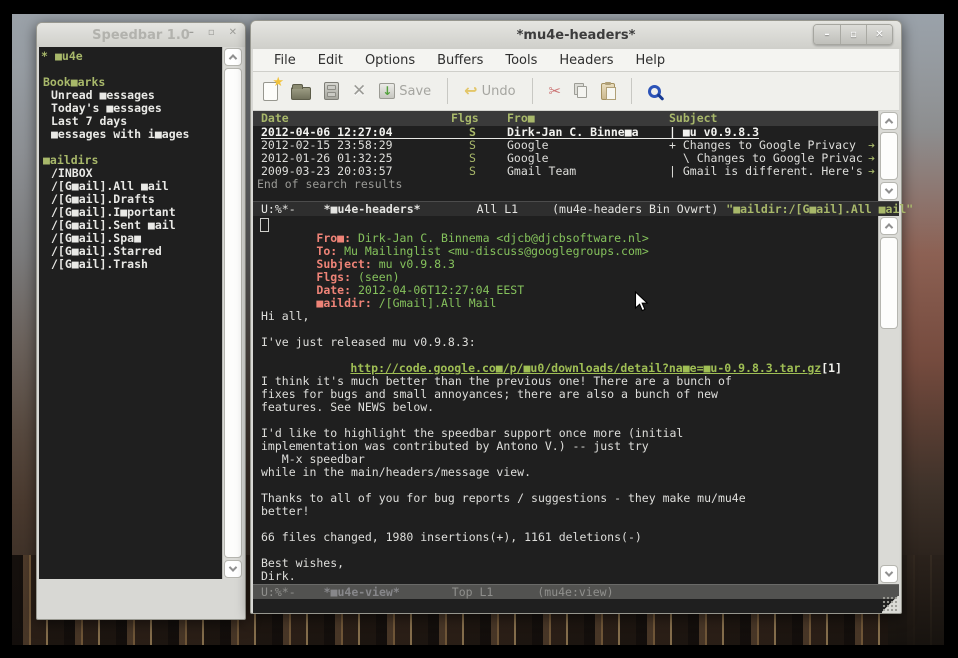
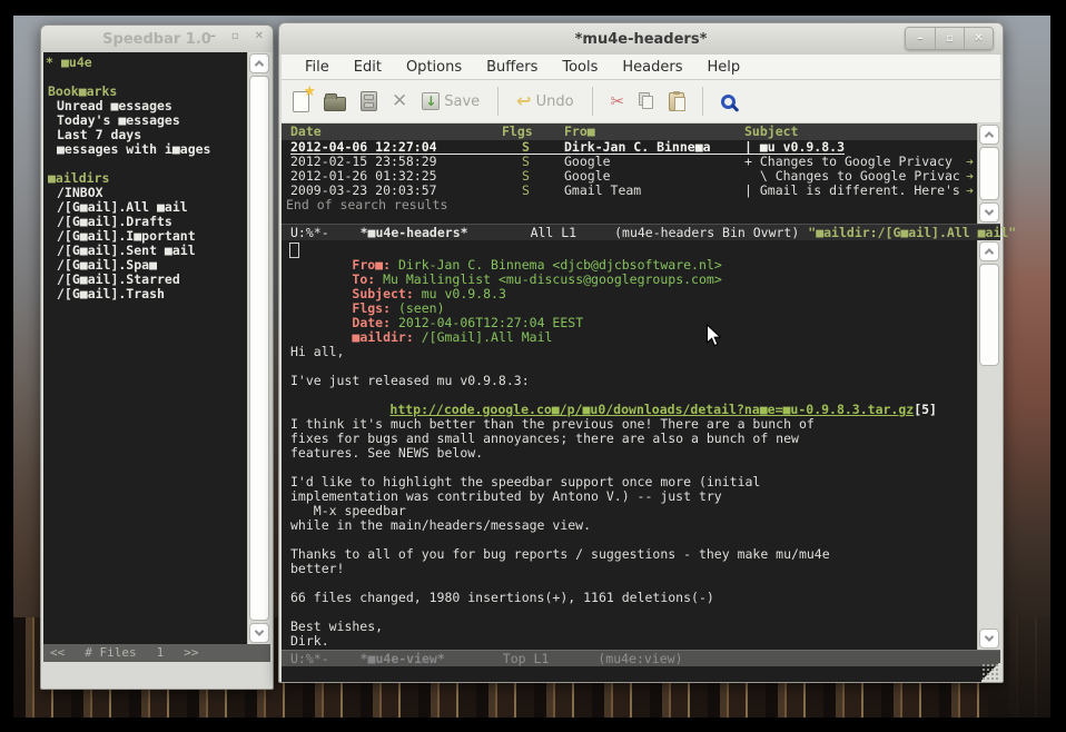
  Speedbar 1.0
  –
  ▫
  ✕
  *
  ■u4e
  Book■arks
  Unread ■essages
  Today's ■essages
  Last 7 days
  ■essages with i■ages
  ■aildirs
  /INBOX
  /[G■ail].All ■ail
  /[G■ail].Drafts
  /[G■ail].I■portant
  /[G■ail].Sent ■ail
  /[G■ail].Spa■
  /[G■ail].Starred
  /[G■ail].Trash
+ <<
+ # Files
+ 1
+ >>
  *mu4e-headers*
  –
  ▫
  ✕
  File
  Edit
  Options
  Buffers
  Tools
  Headers
  Help
  ★
  ✕
  ↓
  Save
  ↩
  Undo
  ✂
  Date
  Flgs
  Fro■
  Subject
  2012-04-06 12:27:04
  S
  Dirk-Jan C. Binne■a
  | ■u v0.9.8.3
  2012-02-15 23:58:29
  S
  Google
  + Changes to Google Privacy
  ➔
  2012-01-26 01:32:25
  S
  Google
  \ Changes to Google Privac
  ➔
  2009-03-23 20:03:57
  S
  Gmail Team
  | Gmail is different. Here's
  ➔
  End of search results
  U:%*-
  *■u4e-headers*
  All L1
  (mu4e-headers Bin Ovwrt)
  "■aildir:/[G■ail].All ■ail"
  Fro■: Dirk-Jan C. Binnema <djcb@djcbsoftware.nl>
  To: Mu Mailinglist <mu-discuss@googlegroups.com>
  Subject: mu v0.9.8.3
  Flgs: (seen)
  Date: 2012-04-06T12:27:04 EEST
  ■aildir: /[Gmail].All Mail
  Hi all,
  I've just released mu v0.9.8.3:
- http://code.google.co■/p/■u0/downloads/detail?na■e=■u-0.9.8.3.tar.gz[1]
+ http://code.google.co■/p/■u0/downloads/detail?na■e=■u-0.9.8.3.tar.gz[5]
  I think it's much better than the previous one! There are a bunch of
  fixes for bugs and small annoyances; there are also a bunch of new
  features. See NEWS below.
  I'd like to highlight the speedbar support once more (initial
  implementation was contributed by Antono V.) -- just try
  M-x speedbar
  while in the main/headers/message view.
  Thanks to all of you for bug reports / suggestions - they make mu/mu4e
  better!
  66 files changed, 1980 insertions(+), 1161 deletions(-)
  Best wishes,
  Dirk.
  U:%*-
  *■u4e-view*
  Top L1
  (mu4e:view)
